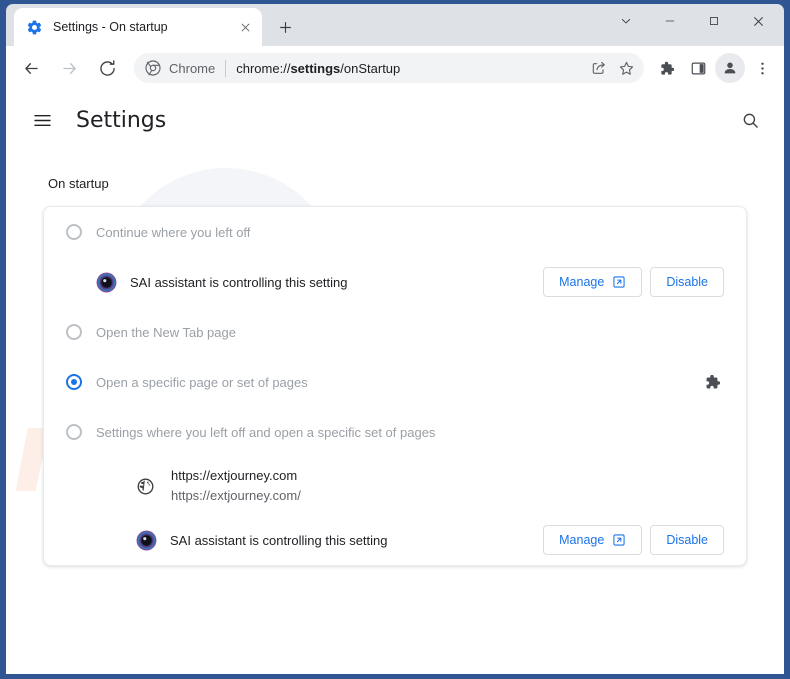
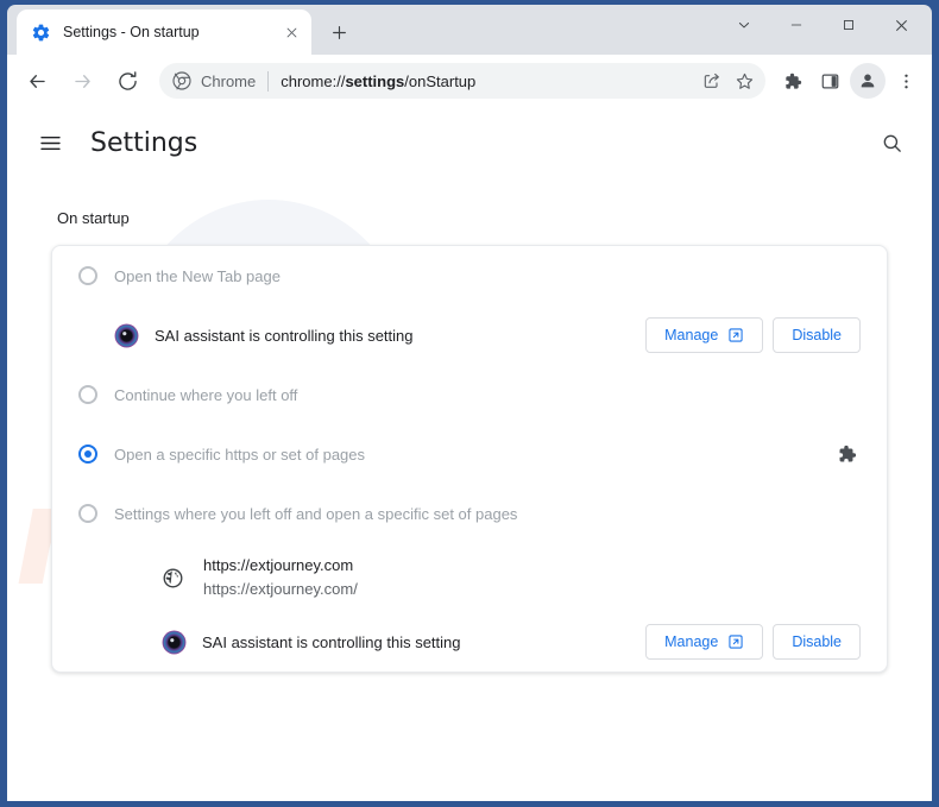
  Settings - On startup
  Chrome
  chrome://settings/onStartup
  Settings
  On startup
- Continue where you left off
+ Open the New Tab page
  SAI assistant is controlling this setting
  Manage
  Disable
- Open the New Tab page
+ Continue where you left off
- Open a specific page or set of pages
+ Open a specific https or set of pages
  Settings where you left off and open a specific set of pages
  https://extjourney.com
  https://extjourney.com/
  SAI assistant is controlling this setting
  Manage
  Disable
